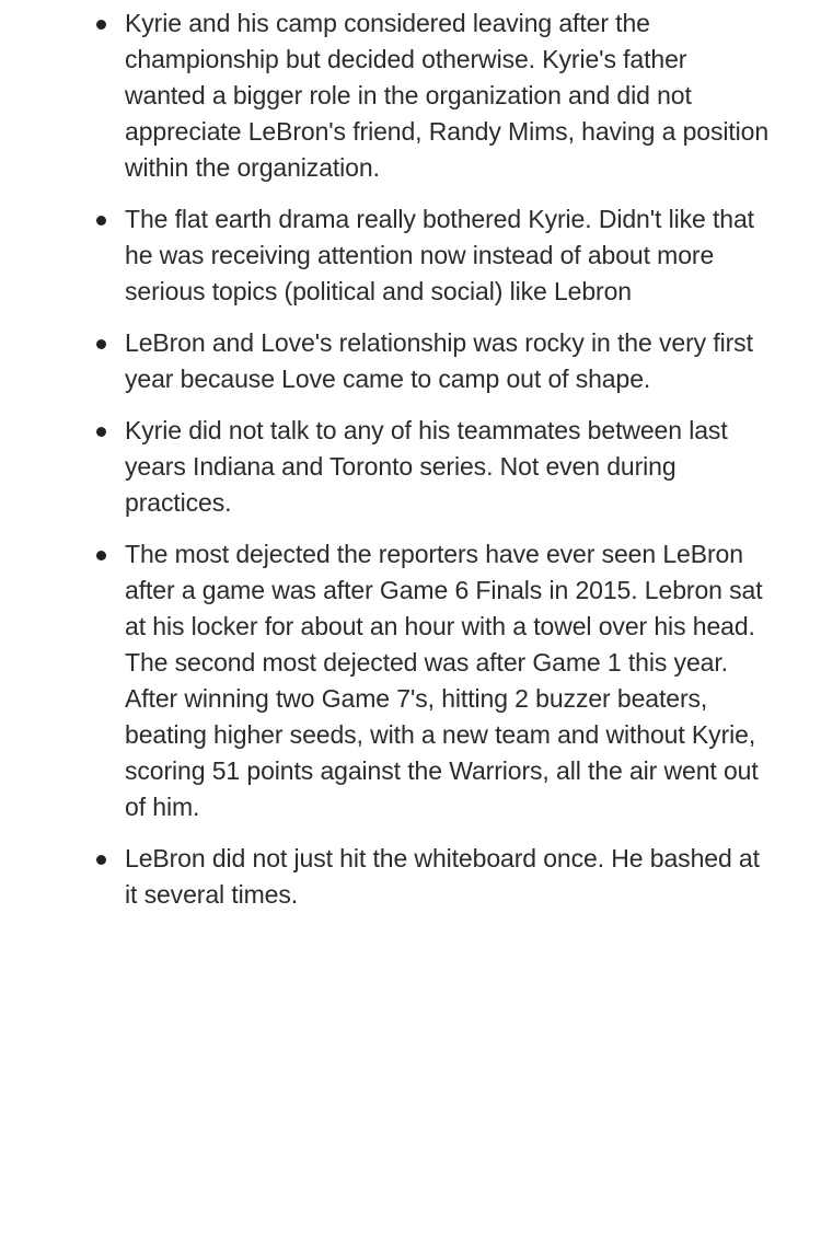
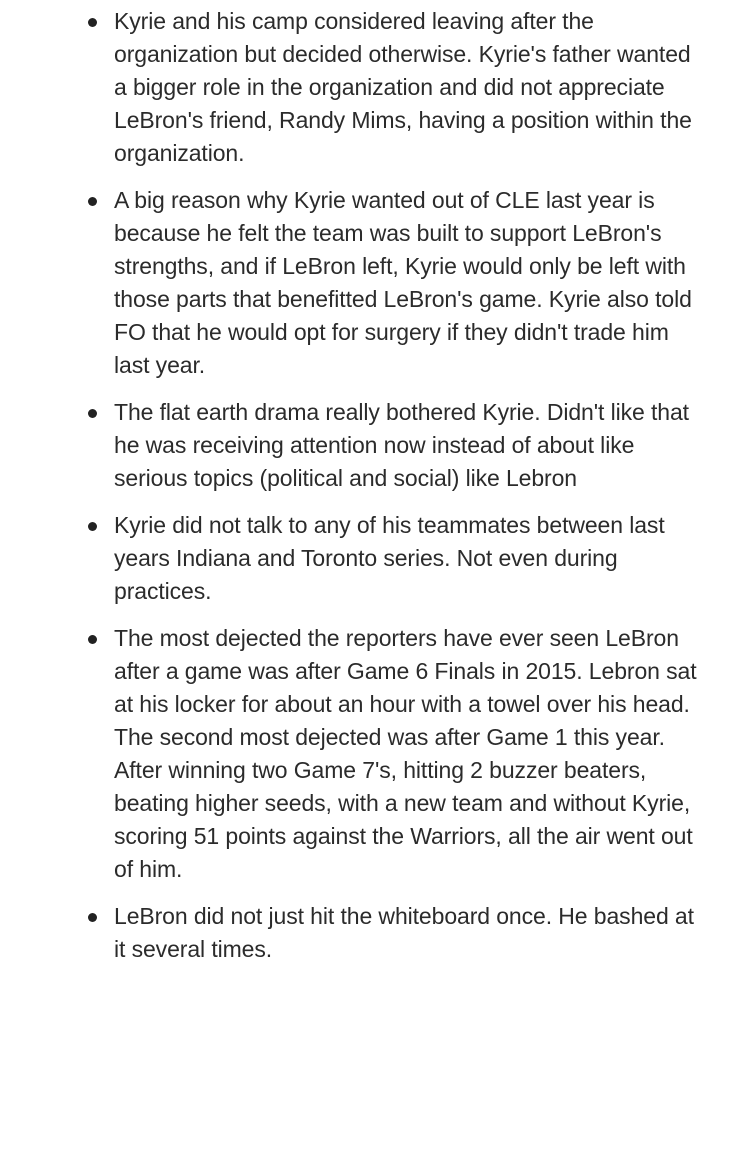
- Kyrie and his camp considered leaving after the championship but decided otherwise. Kyrie's father wanted a bigger role in the organization and did not appreciate LeBron's friend, Randy Mims, having a position within the organization.
+ Kyrie and his camp considered leaving after the organization but decided otherwise. Kyrie's father wanted a bigger role in the organization and did not appreciate LeBron's friend, Randy Mims, having a position within the organization.
+ A big reason why Kyrie wanted out of CLE last year is because he felt the team was built to support LeBron's strengths, and if LeBron left, Kyrie would only be left with those parts that benefitted LeBron's game. Kyrie also told FO that he would opt for surgery if they didn't trade him last year.
- The flat earth drama really bothered Kyrie. Didn't like that he was receiving attention now instead of about more serious topics (political and social) like Lebron
+ The flat earth drama really bothered Kyrie. Didn't like that he was receiving attention now instead of about like serious topics (political and social) like Lebron
- LeBron and Love's relationship was rocky in the very first year because Love came to camp out of shape.
  Kyrie did not talk to any of his teammates between last years Indiana and Toronto series. Not even during practices.
  The most dejected the reporters have ever seen LeBron after a game was after Game 6 Finals in 2015. Lebron sat at his locker for about an hour with a towel over his head. The second most dejected was after Game 1 this year. After winning two Game 7's, hitting 2 buzzer beaters, beating higher seeds, with a new team and without Kyrie, scoring 51 points against the Warriors, all the air went out of him.
  LeBron did not just hit the whiteboard once. He bashed at it several times.
